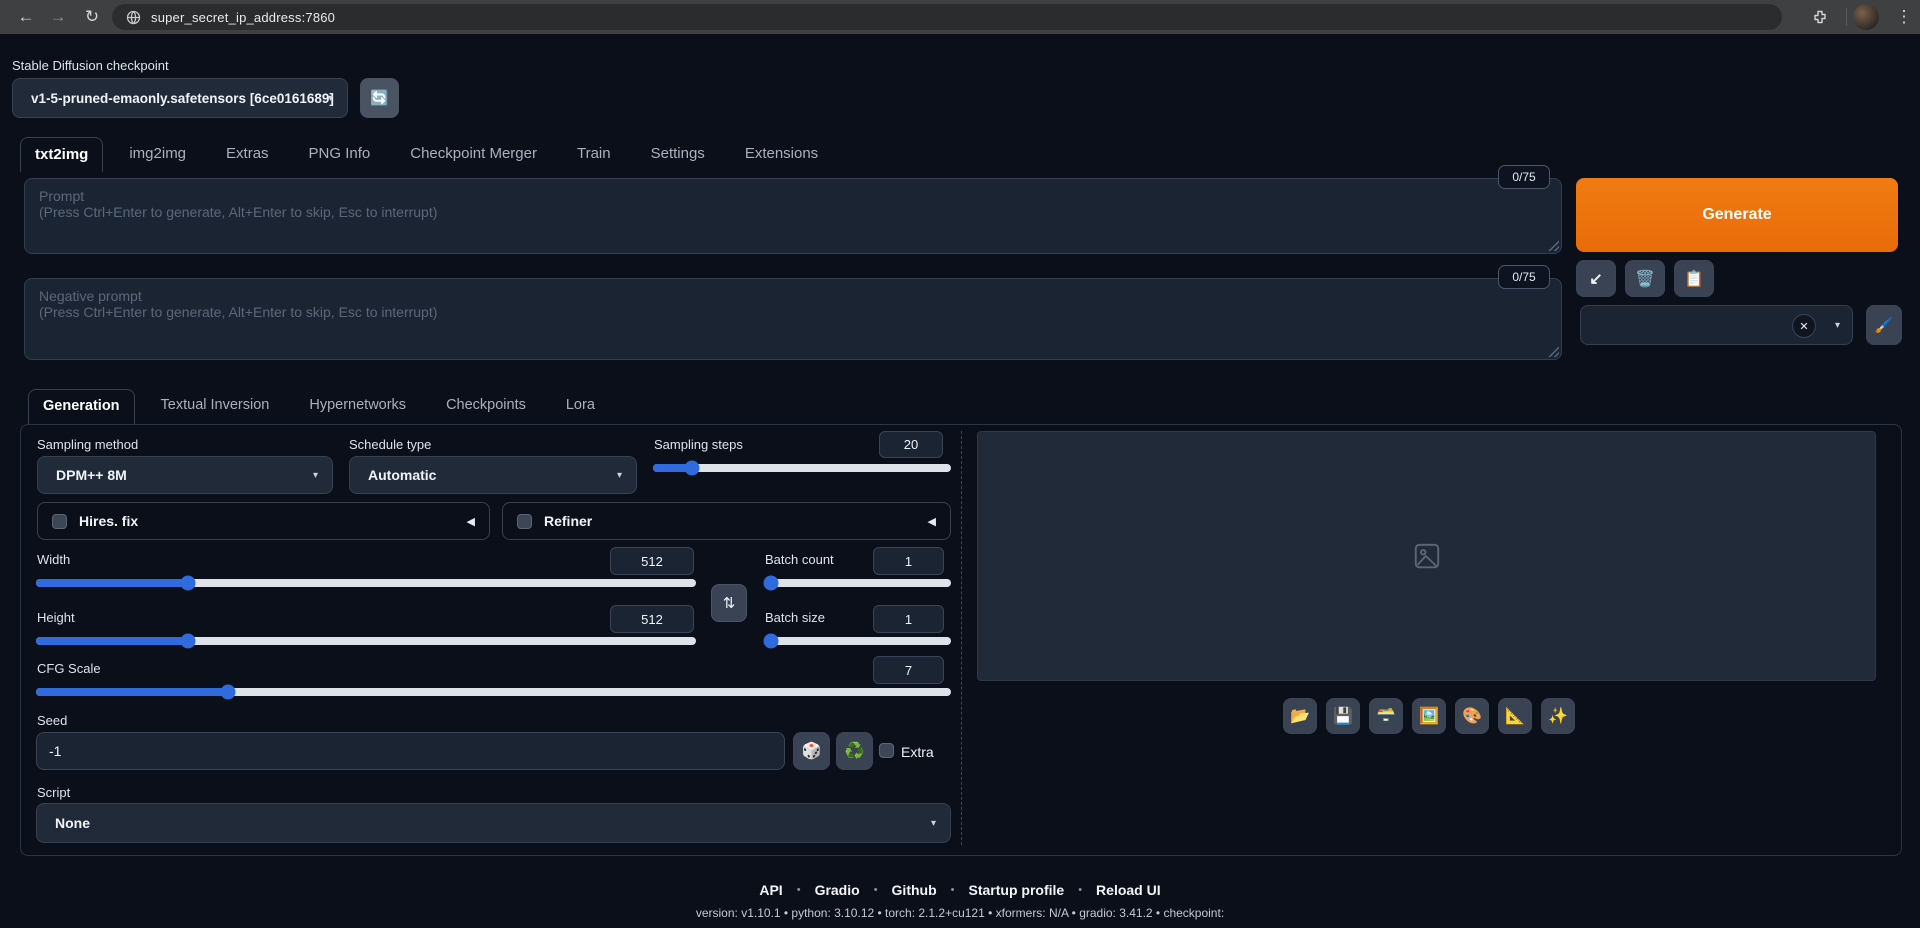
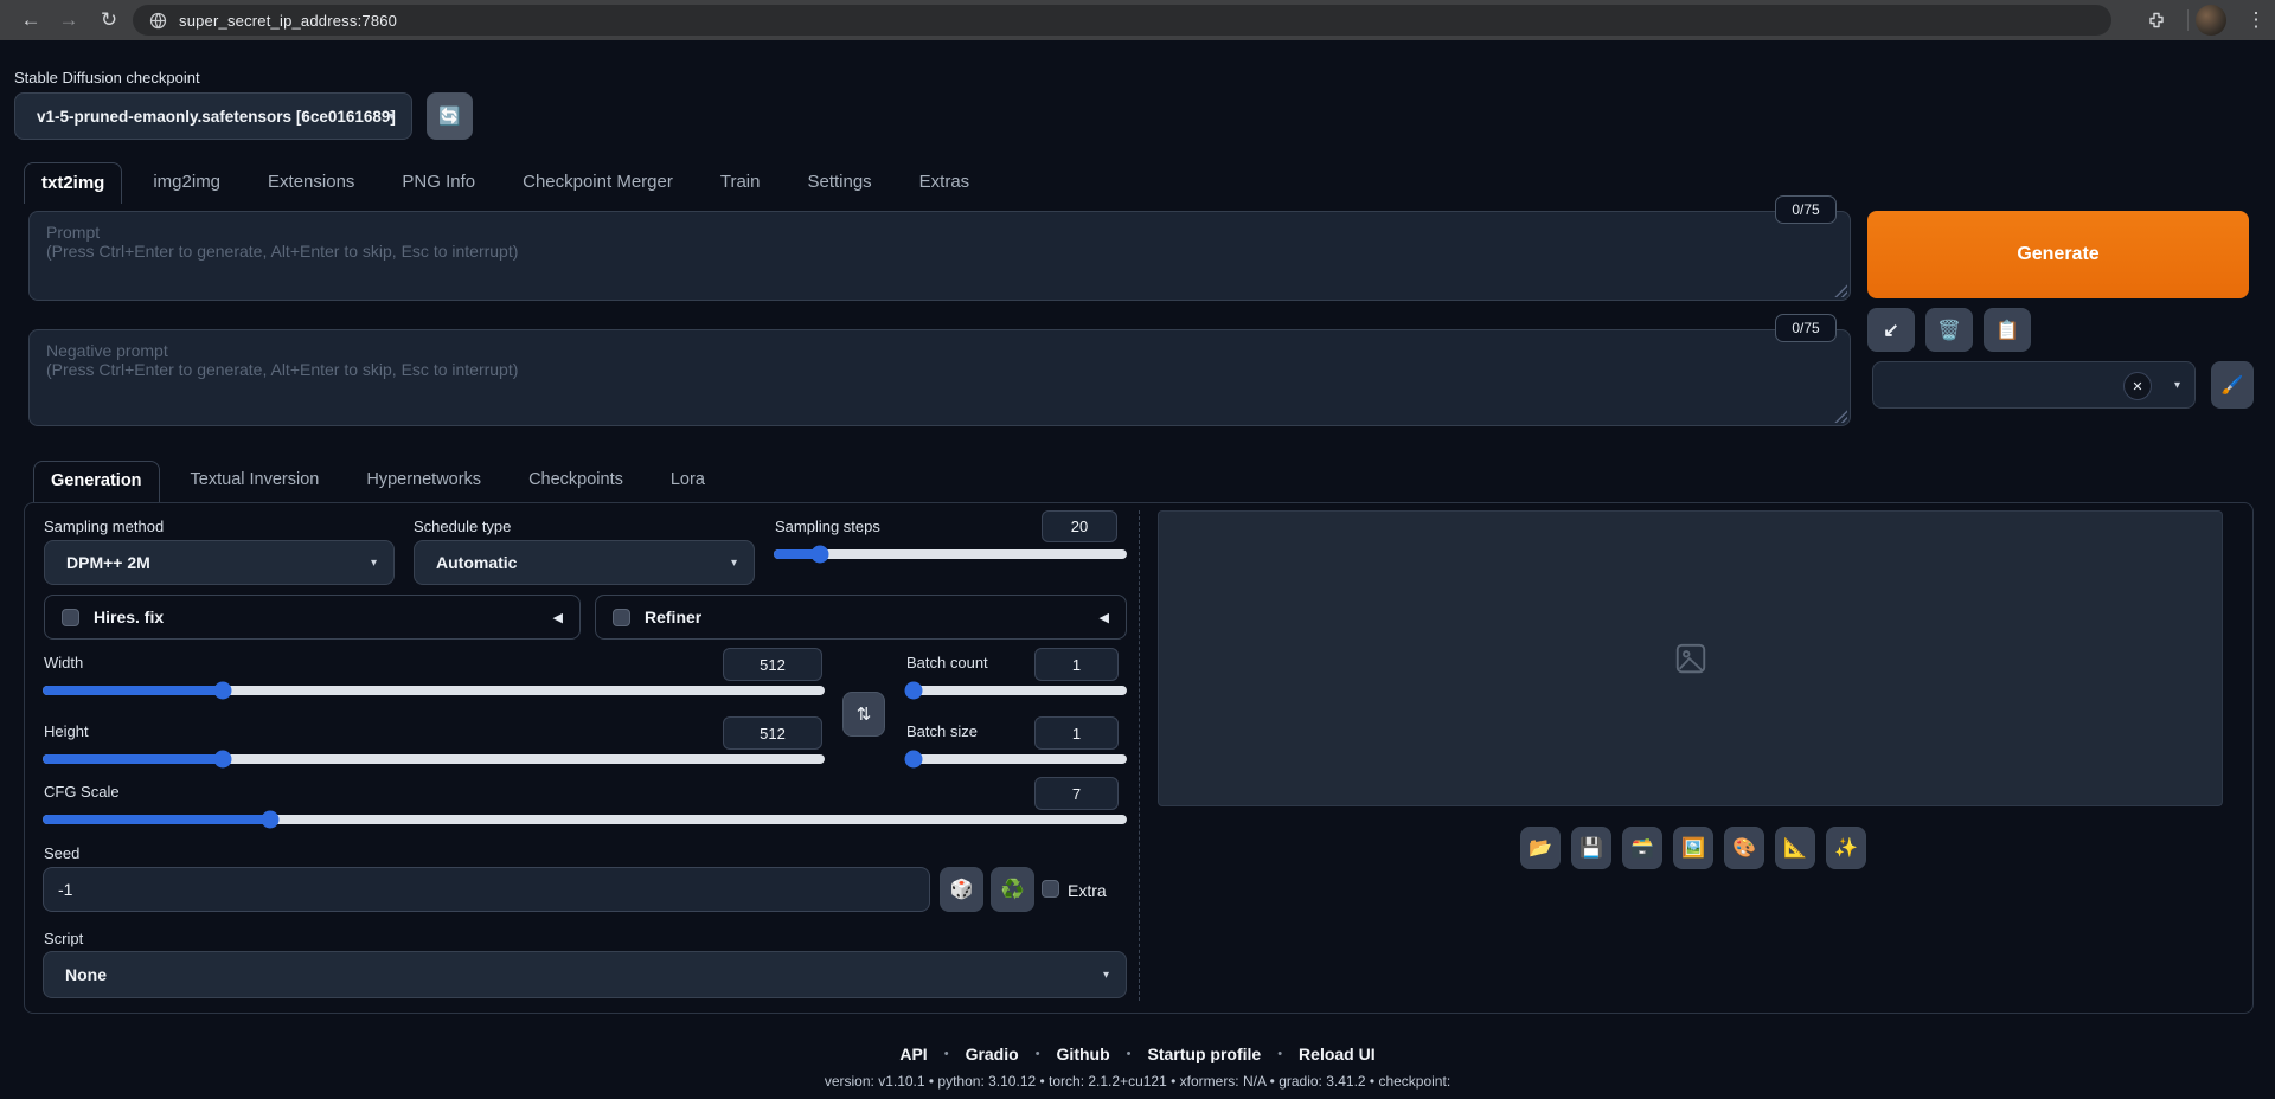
  ←
  →
  ↻
  super_secret_ip_address:7860
  ⋮
  Stable Diffusion checkpoint
  v1-5-pruned-emaonly.safetensors [6ce0161689]
  ▾
  🔄
  txt2img
  img2img
- Extras
+ Extensions
  PNG Info
  Checkpoint Merger
  Train
  Settings
- Extensions
+ Extras
  Prompt
  (Press Ctrl+Enter to generate, Alt+Enter to skip, Esc to interrupt)
  0/75
  Negative prompt
  (Press Ctrl+Enter to generate, Alt+Enter to skip, Esc to interrupt)
  0/75
  Generate
  ↙
  🗑️
  📋
  ✕
  ▾
  🖌️
  Generation
  Textual Inversion
  Hypernetworks
  Checkpoints
  Lora
  Sampling method
- DPM++ 8M
+ DPM++ 2M
  ▾
  Schedule type
  Automatic
  ▾
  Sampling steps
  20
  Hires. fix
  ◀
  Refiner
  ◀
  Width
  512
  Batch count
  1
  ⇅
  Height
  512
  Batch size
  1
  CFG Scale
  7
  Seed
  -1
  🎲
  ♻️
  Extra
  Script
  None
  ▾
  📂
  💾
  🗃️
  🖼️
  🎨
  📐
  ✨
  API
  •
  Gradio
  •
  Github
  •
  Startup profile
  •
  Reload UI
  version: v1.10.1 • python: 3.10.12 • torch: 2.1.2+cu121 • xformers: N/A • gradio: 3.41.2 • checkpoint:
